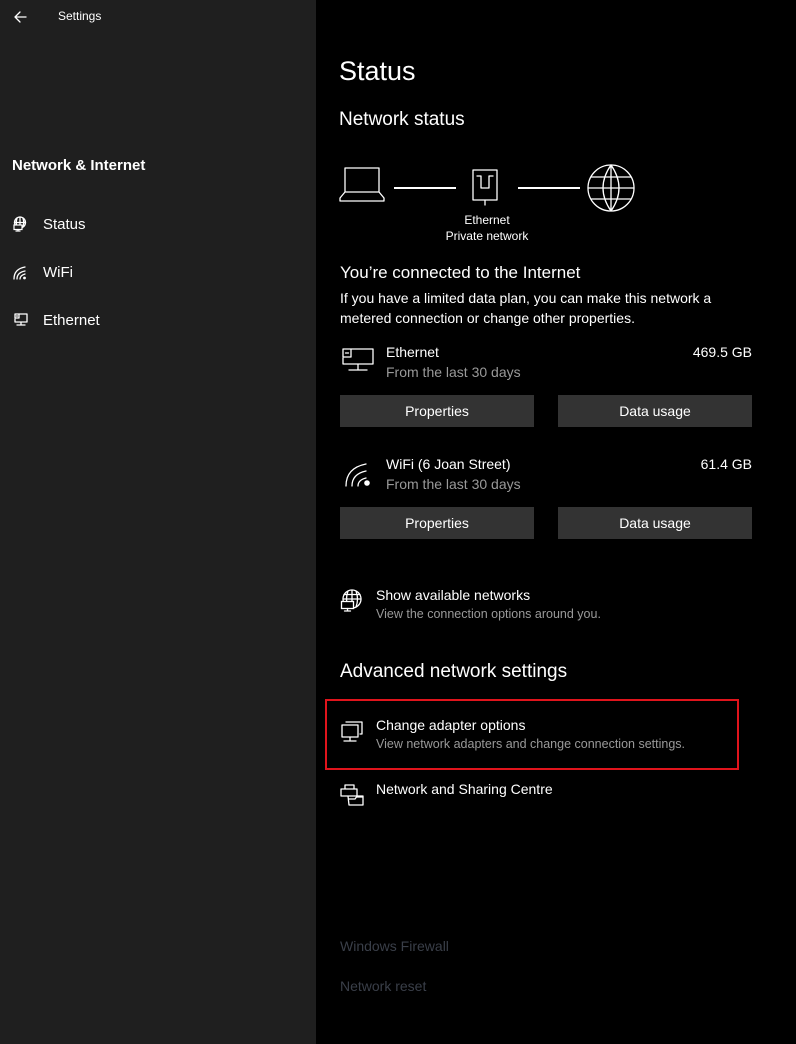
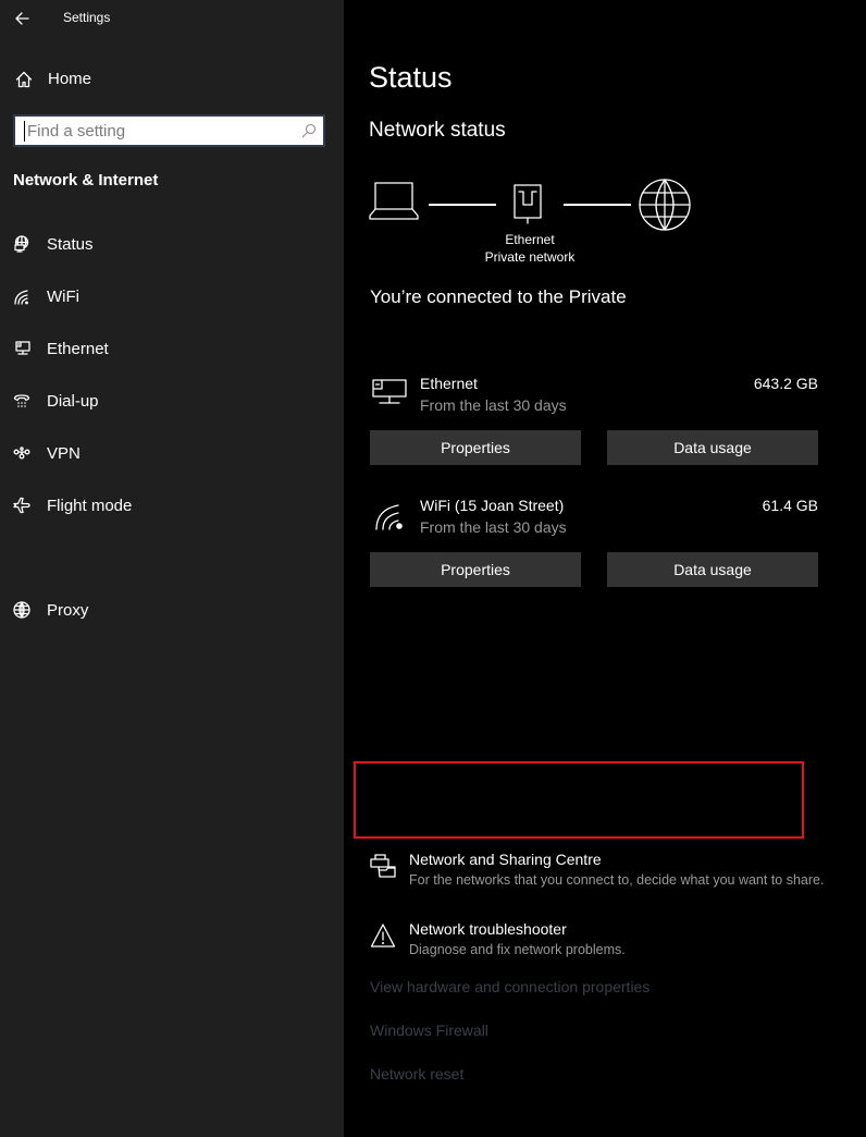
  Settings
+ Home
+ Find a setting
  Network & Internet
  Status
  WiFi
  Ethernet
+ Dial-up
+ VPN
+ Flight mode
+ Proxy
  Status
  Network status
  Ethernet
  Private network
- You’re connected to the Internet
+ You’re connected to the Private
- If you have a limited data plan, you can make this network a metered connection or change other properties.
  Ethernet
  From the last 30 days
- 469.5 GB
+ 643.2 GB
  Properties
  Data usage
- WiFi (6 Joan Street)
+ WiFi (15 Joan Street)
  From the last 30 days
  61.4 GB
  Properties
  Data usage
- Show available networks
- View the connection options around you.
- Advanced network settings
- Change adapter options
- View network adapters and change connection settings.
  Network and Sharing Centre
+ For the networks that you connect to, decide what you want to share.
+ Network troubleshooter
+ Diagnose and fix network problems.
+ View hardware and connection properties
  Windows Firewall
  Network reset
